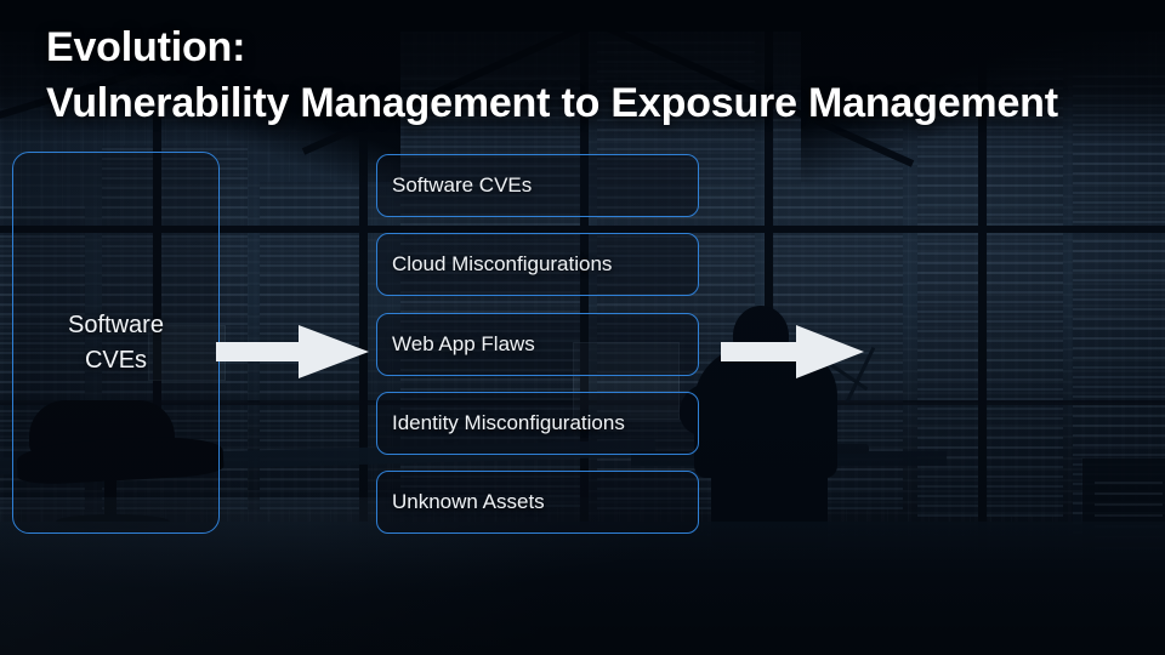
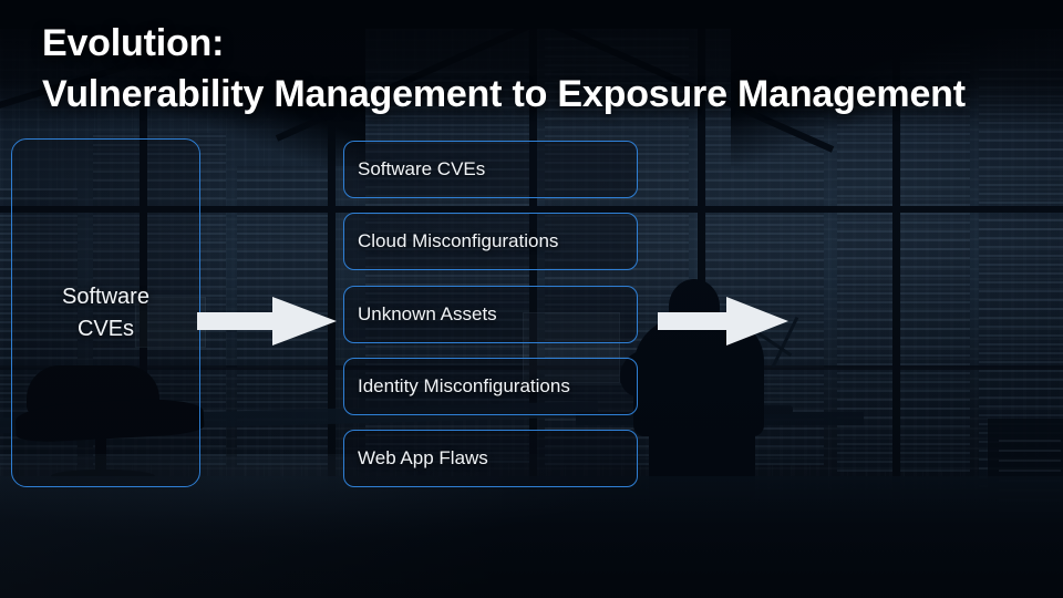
  Evolution:
  Vulnerability Management to Exposure Management
  Software
  CVEs
  Software CVEs
  Cloud Misconfigurations
- Web App Flaws
+ Unknown Assets
  Identity Misconfigurations
- Unknown Assets
+ Web App Flaws
